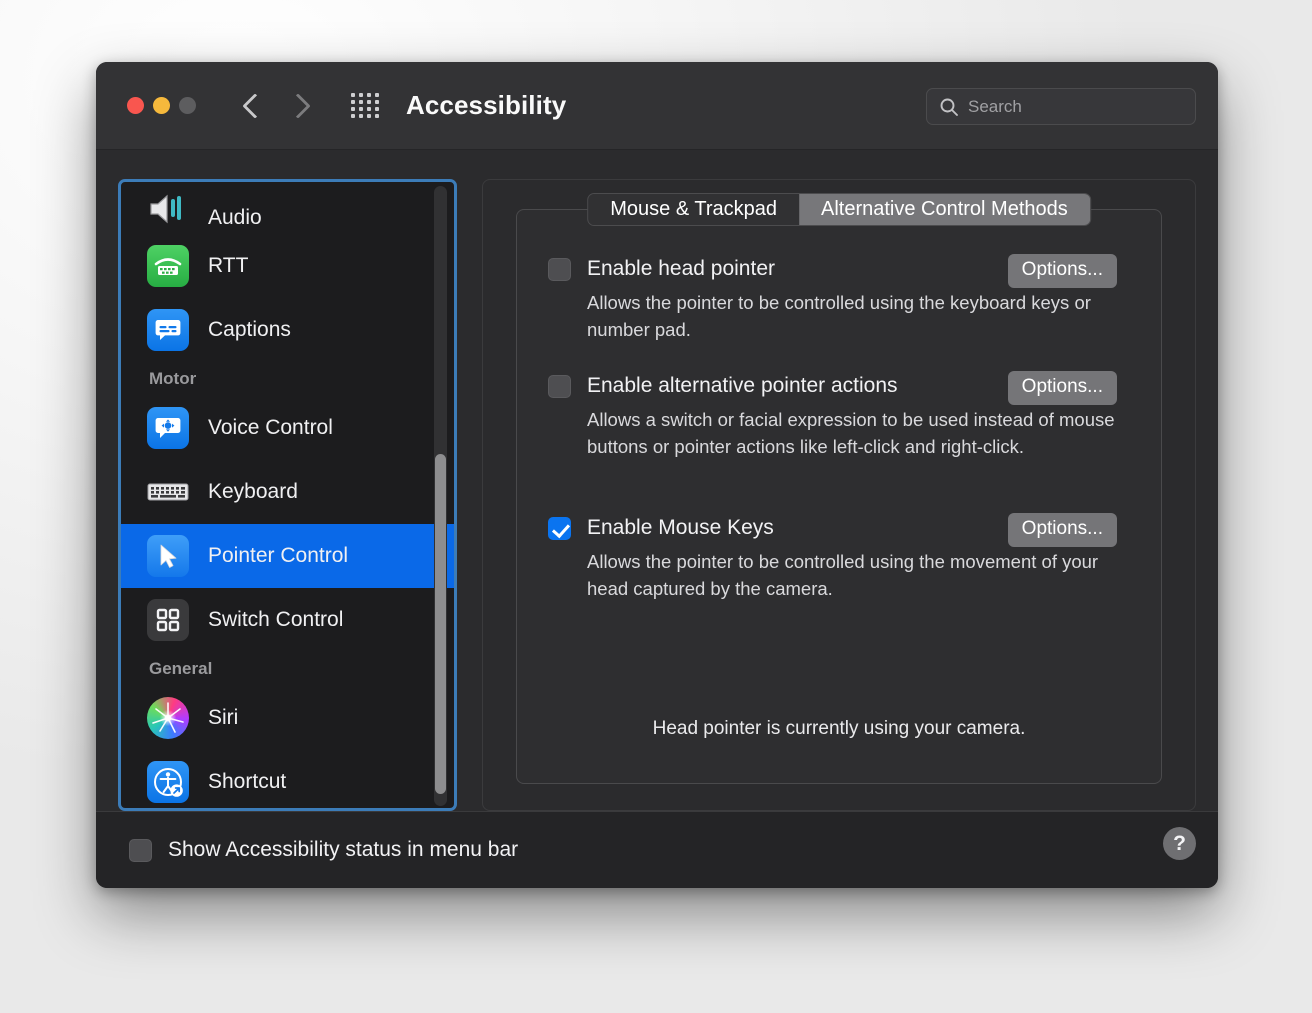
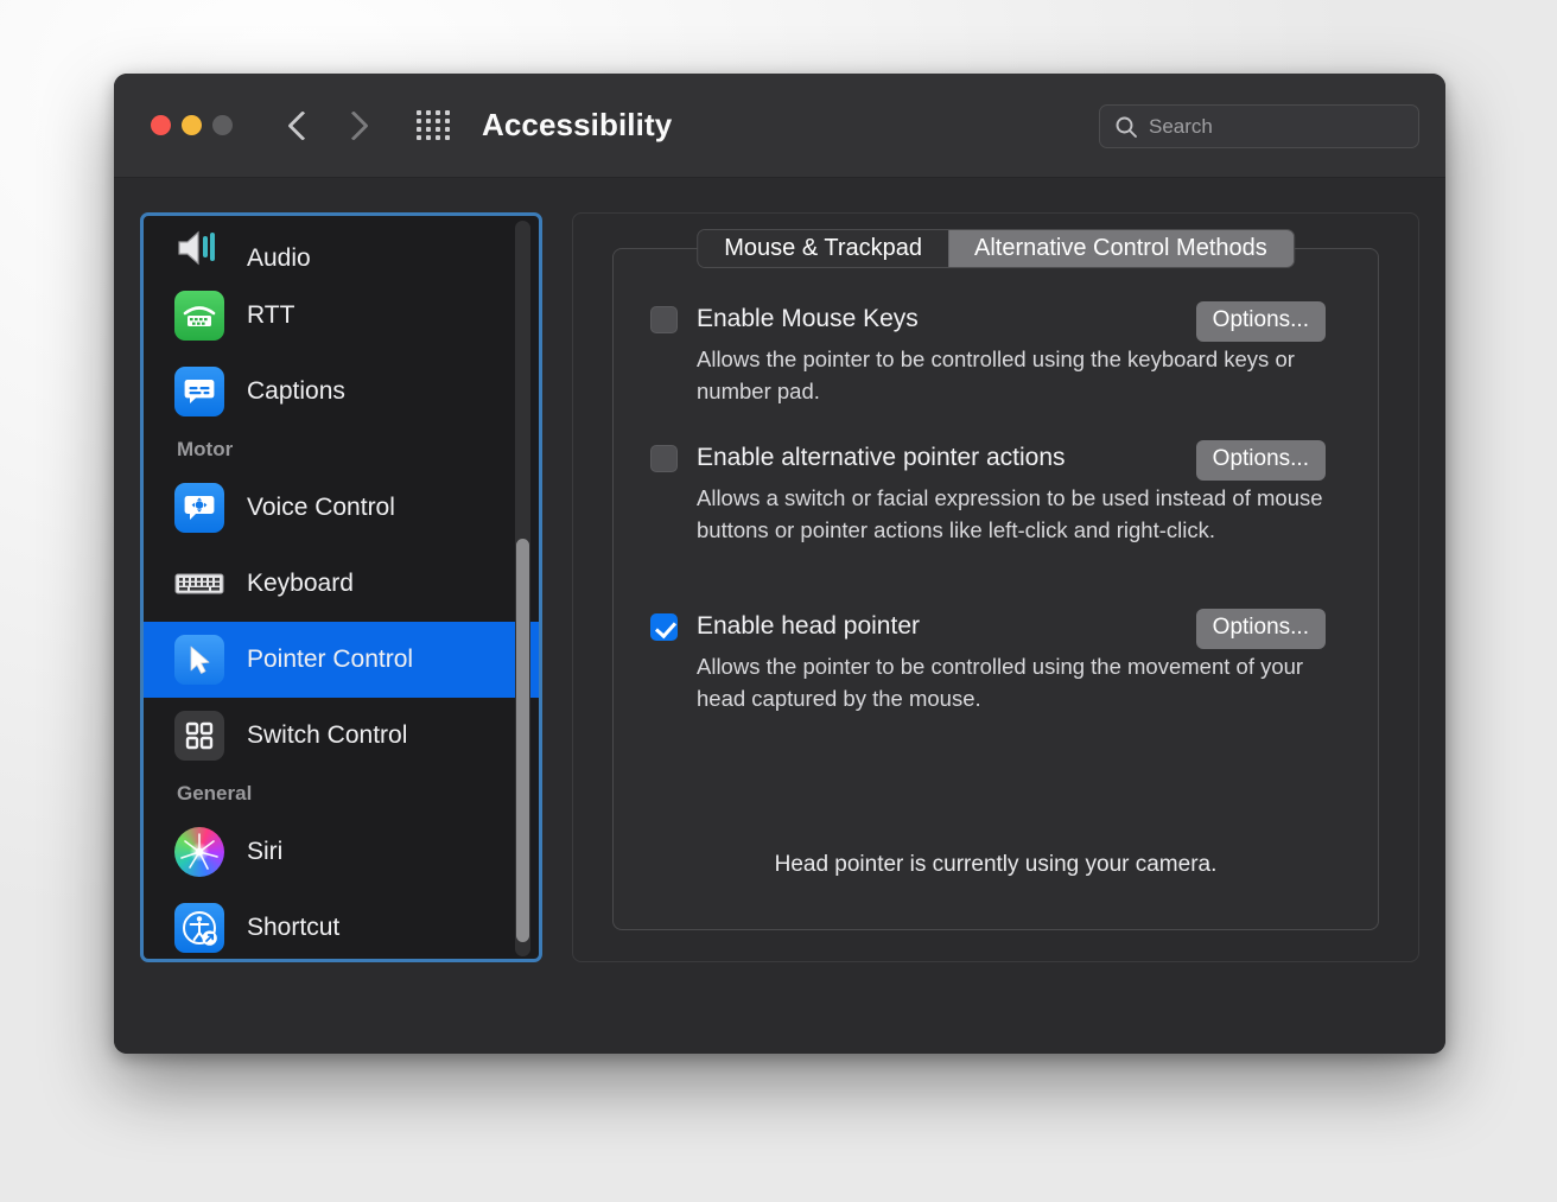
  Accessibility
  Search
  Audio
  RTT
  Captions
  Motor
  Voice Control
  Keyboard
  Pointer Control
  Switch Control
  General
  Siri
  Shortcut
  Mouse & Trackpad
  Alternative Control Methods
- Enable head pointer
+ Enable Mouse Keys
  Options...
  Allows the pointer to be controlled using the keyboard keys or number pad.
  Enable alternative pointer actions
  Options...
  Allows a switch or facial expression to be used instead of mouse buttons or pointer actions like left-click and right-click.
- Enable Mouse Keys
+ Enable head pointer
  Options...
- Allows the pointer to be controlled using the movement of your head captured by the camera.
+ Allows the pointer to be controlled using the movement of your head captured by the mouse.
  Head pointer is currently using your camera.
- Show Accessibility status in menu bar
- ?
